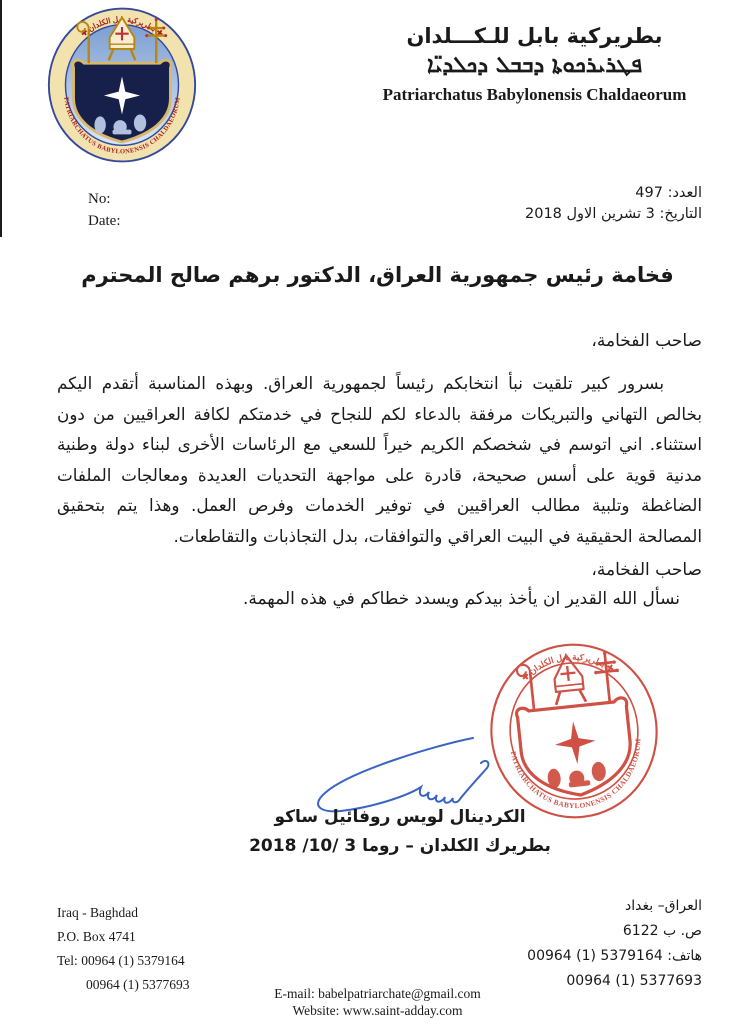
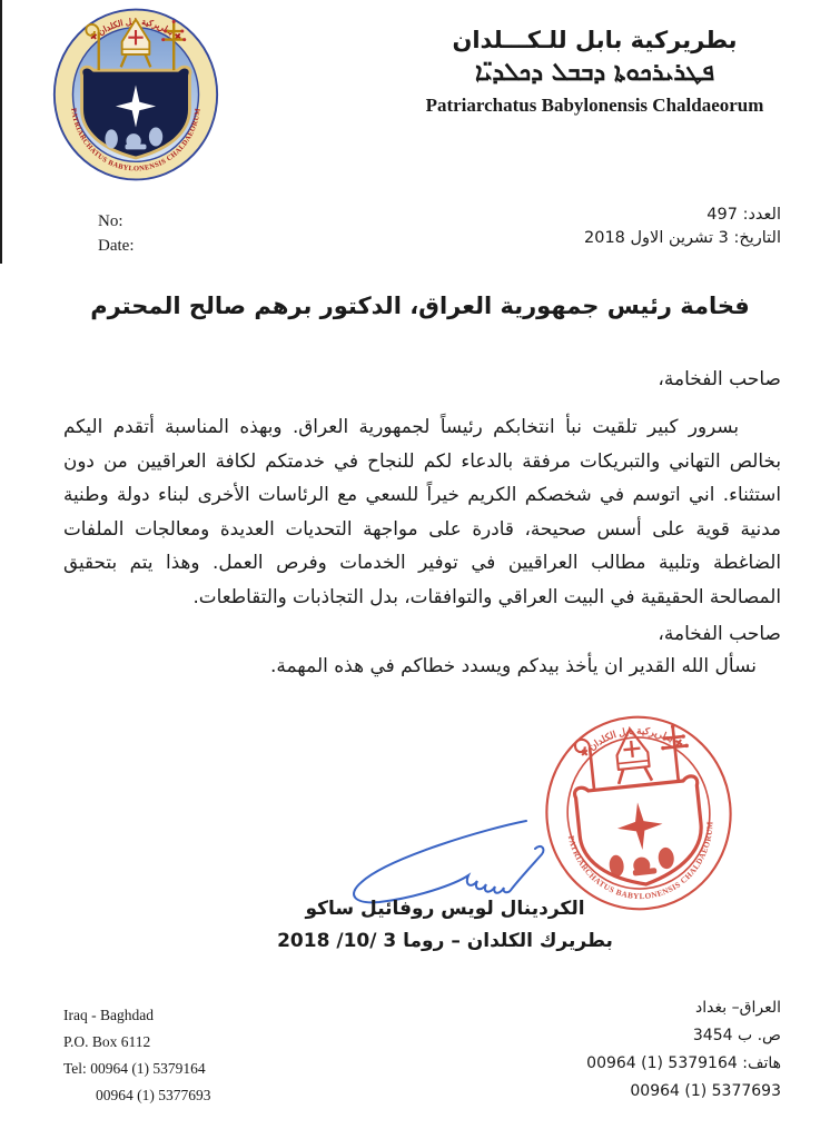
  بطريركية بابل للـكـــلدان
  ܦܛܪܝܪܟܘܬܐ ܕܒܒܠ ܕܟܠܕܝ̈ܐ
  Patriarchatus Babylonensis Chaldaeorum
  No:
  Date:
  العدد: 497
  التاريخ: 3 تشرين الاول 2018
  فخامة رئيس جمهورية العراق، الدكتور برهم صالح المحترم
  صاحب الفخامة،
  بسرور كبير تلقيت نبأ انتخابكم رئيساً لجمهورية العراق. وبهذه المناسبة أتقدم اليكم بخالص التهاني والتبريكات مرفقة بالدعاء لكم للنجاح في خدمتكم لكافة العراقيين من دون استثناء. اني اتوسم في شخصكم الكريم خيراً للسعي مع الرئاسات الأخرى لبناء دولة وطنية مدنية قوية على أسس صحيحة، قادرة على مواجهة التحديات العديدة ومعالجات الملفات الضاغطة وتلبية مطالب العراقيين في توفير الخدمات وفرص العمل. وهذا يتم بتحقيق المصالحة الحقيقية في البيت العراقي والتوافقات، بدل التجاذبات والتقاطعات.
  صاحب الفخامة،
  نسأل الله القدير ان يأخذ بيدكم ويسدد خطاكم في هذه المهمة.
  الكردينال لويس روفائيل ساكو
  بطريرك الكلدان – روما 3 /10/ 2018
  Iraq - Baghdad
- P.O. Box 4741
+ P.O. Box 6112
  Tel: 00964 (1) 5379164
  00964 (1) 5377693
  العراق– بغداد
- ص. ب 6122
+ ص. ب 3454
  هاتف: 00964 (1) 5379164
  00964 (1) 5377693
- E-mail: babelpatriarchate@gmail.com
- Website: www.saint-adday.com
